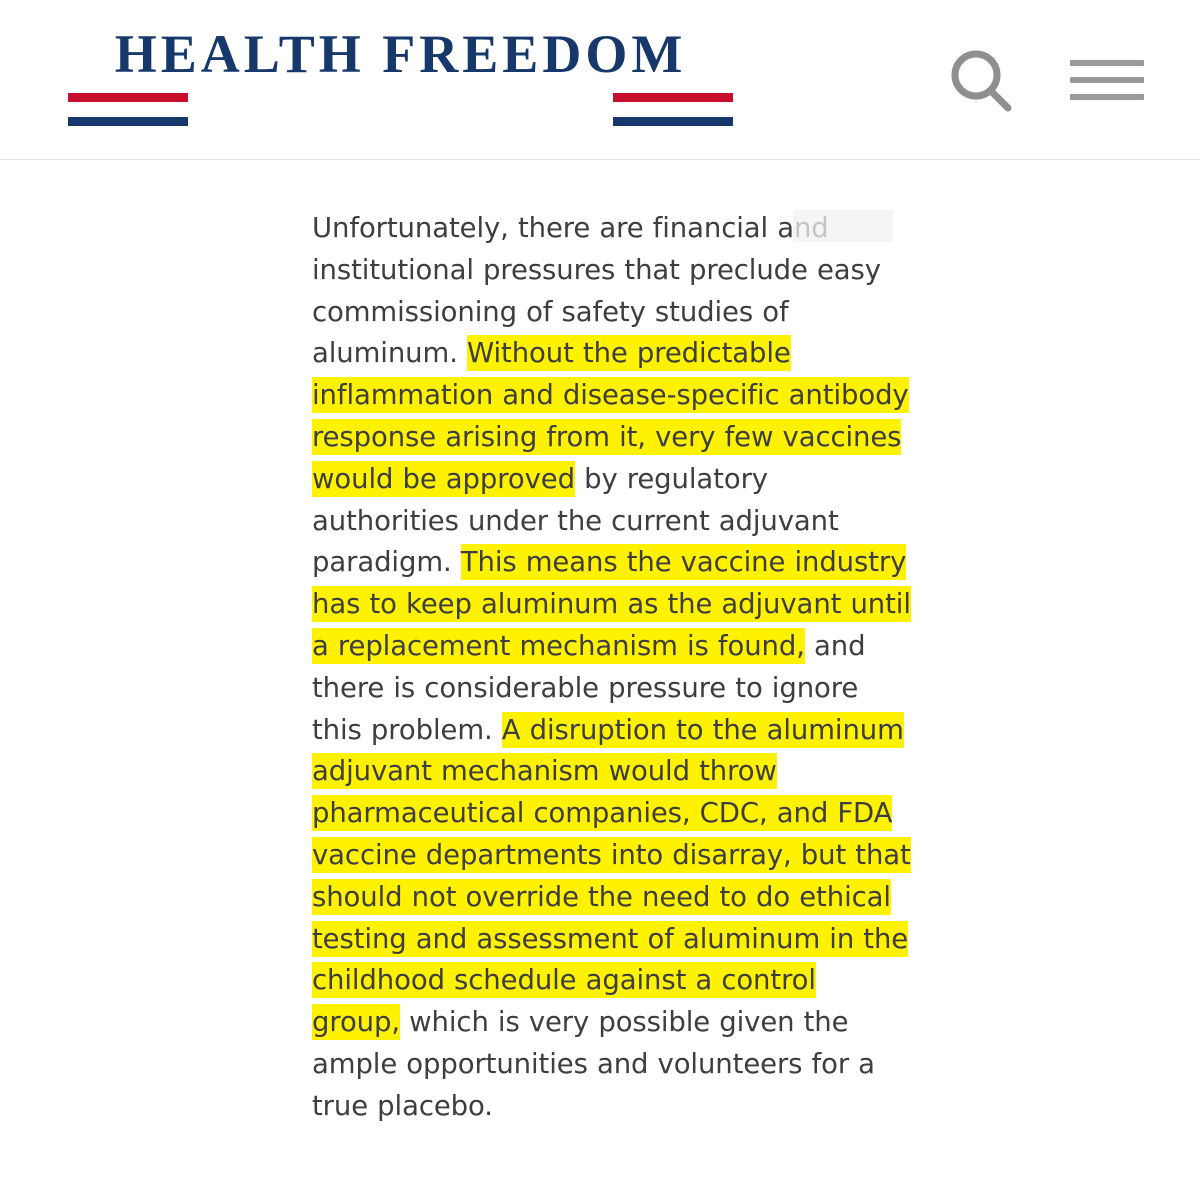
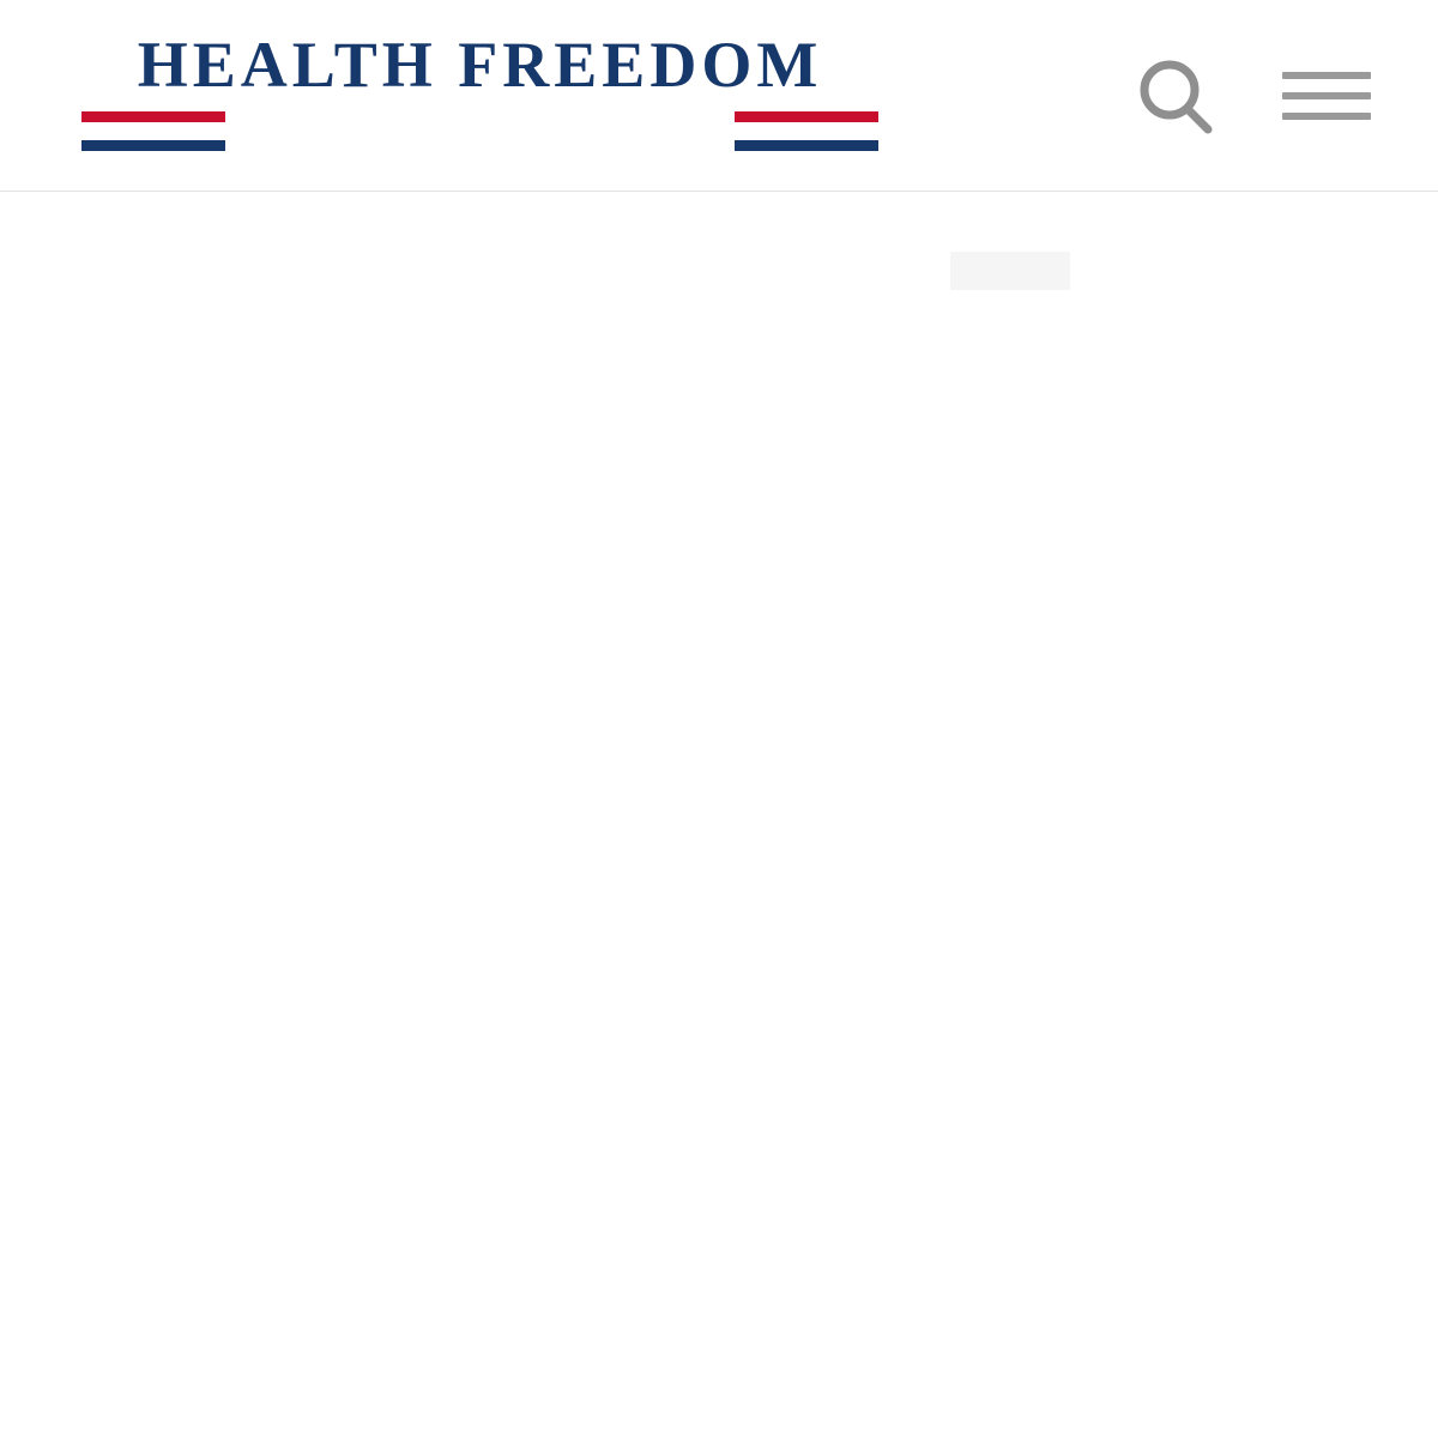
  HEALTH FREEDOM
- Unfortunately, there are financial and institutional pressures that preclude easy commissioning of safety studies of aluminum. Without the predictable inflammation and disease-specific antibody response arising from it, very few vaccines would be approved by regulatory authorities under the current adjuvant paradigm. This means the vaccine industry has to keep aluminum as the adjuvant until a replacement mechanism is found, and there is considerable pressure to ignore this problem. A disruption to the aluminum adjuvant mechanism would throw pharmaceutical companies, CDC, and FDA vaccine departments into disarray, but that should not override the need to do ethical testing and assessment of aluminum in the childhood schedule against a control group, which is very possible given the ample opportunities and volunteers for a true placebo.
